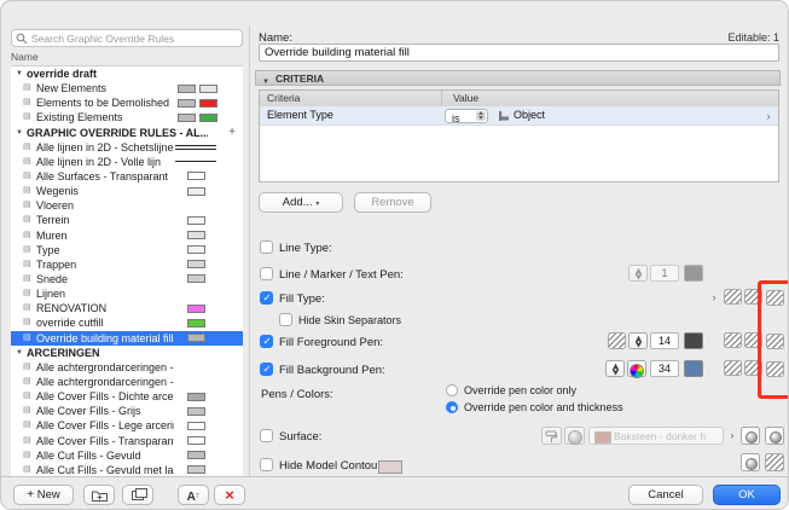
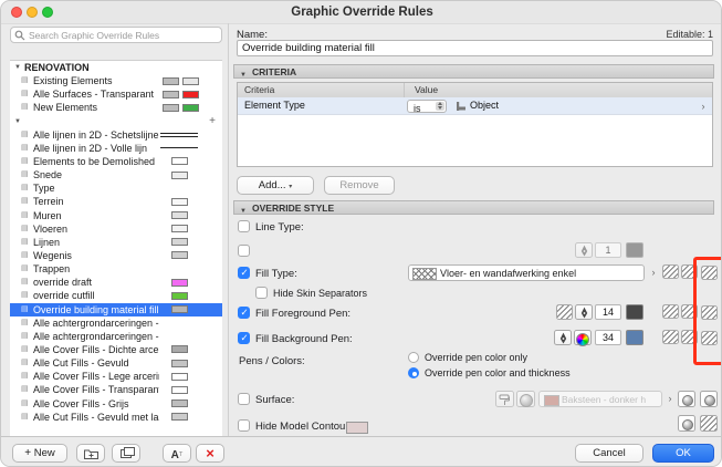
+ Graphic Override Rules
  Search Graphic Override Rules
- Name
- override draft
+ RENOVATION
- New Elements
+ Existing Elements
- Elements to be Demolished
+ Alle Surfaces - Transparant
- Existing Elements
+ New Elements
- GRAPHIC OVERRIDE RULES - AL...
  +
  Alle lijnen in 2D - Schetslijne
  Alle lijnen in 2D - Volle lijn
- Alle Surfaces - Transparant
+ Elements to be Demolished
- Wegenis
+ Snede
- Vloeren
+ Type
  Terrein
  Muren
- Type
+ Vloeren
- Trappen
+ Lijnen
- Snede
+ Wegenis
- Lijnen
+ Trappen
- RENOVATION
+ override draft
  override cutfill
  Override building material fill
- ARCERINGEN
  Alle achtergrondarceringen -
  Alle achtergrondarceringen -
  Alle Cover Fills - Dichte arce
- Alle Cover Fills - Grijs
+ Alle Cut Fills - Gevuld
  Alle Cover Fills - Lege arceri
  Alle Cover Fills - Transparan
- Alle Cut Fills - Gevuld
+ Alle Cover Fills - Grijs
  Alle Cut Fills - Gevuld met la
  Name:
  Editable: 1
  Override building material fill
  CRITERIA
  Criteria
  Value
  Element Type
  is
  Object
  ›
  Add...
  Remove
+ OVERRIDE STYLE
  Line Type:
- Line / Marker / Text Pen:
  1
  Fill Type:
+ Vloer- en wandafwerking enkel
  ›
  Hide Skin Separators
  Fill Foreground Pen:
  14
  Fill Background Pen:
  34
  Pens / Colors:
  Override pen color only
  Override pen color and thickness
  Surface:
  ›
  Hide Model Contou
  + New
  Aᵀ
  ×
  Cancel
  OK
